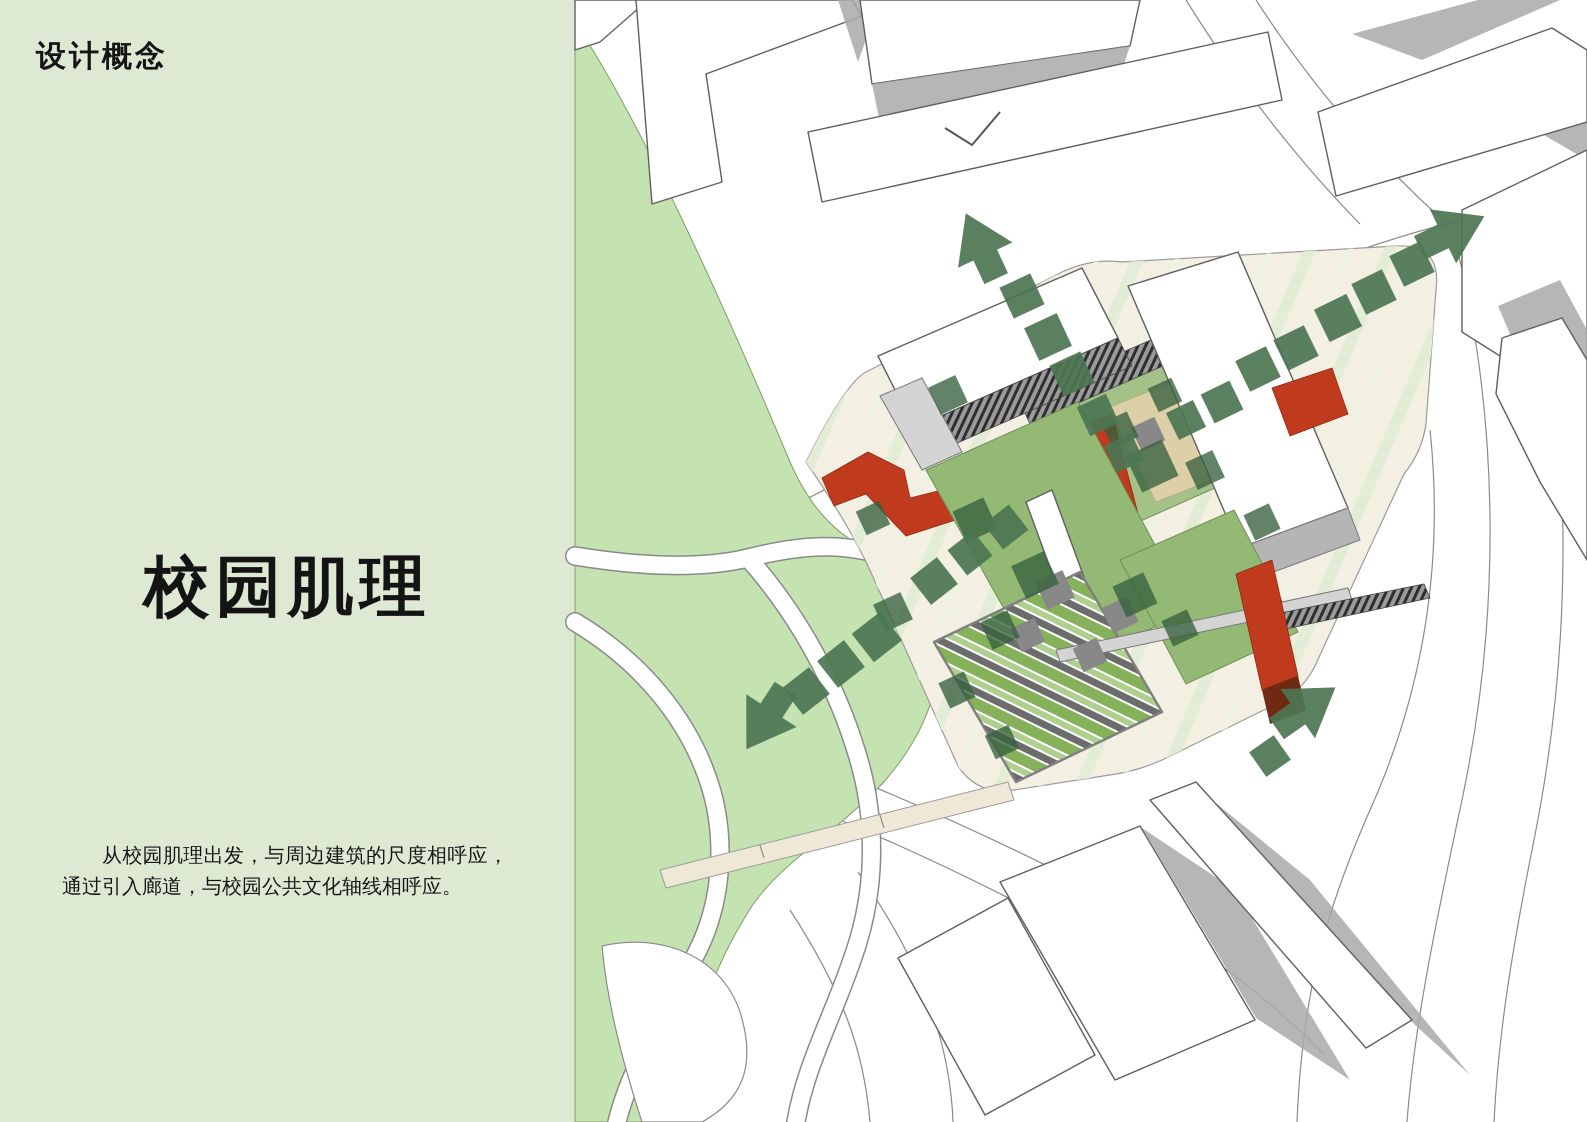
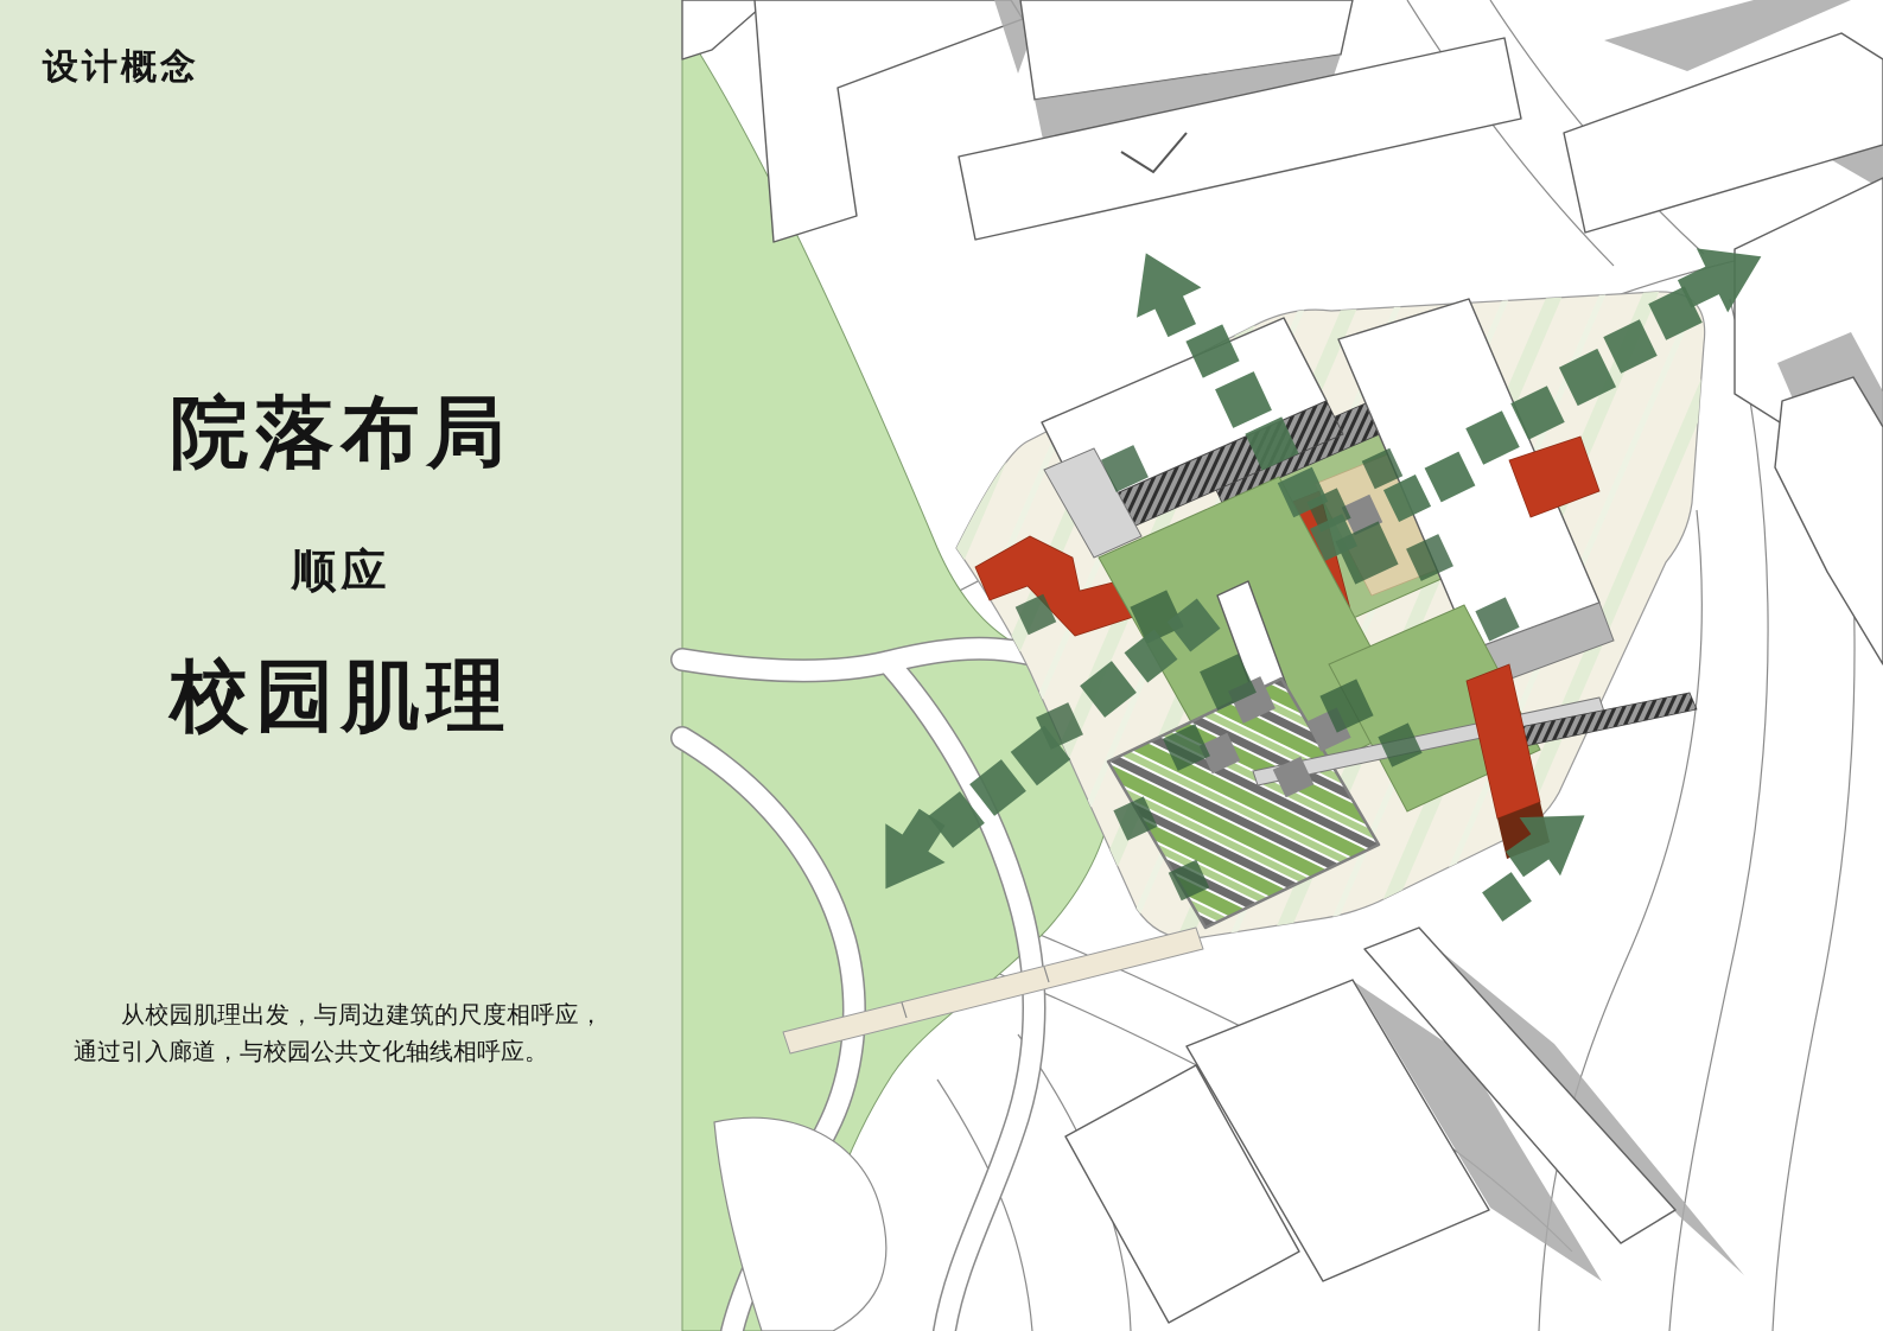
  设计概念
+ 院落布局
+ 顺应
  校园肌理
  从校园肌理出发，与周边建筑的尺度相呼应，通过引入廊道，与校园公共文化轴线相呼应。
